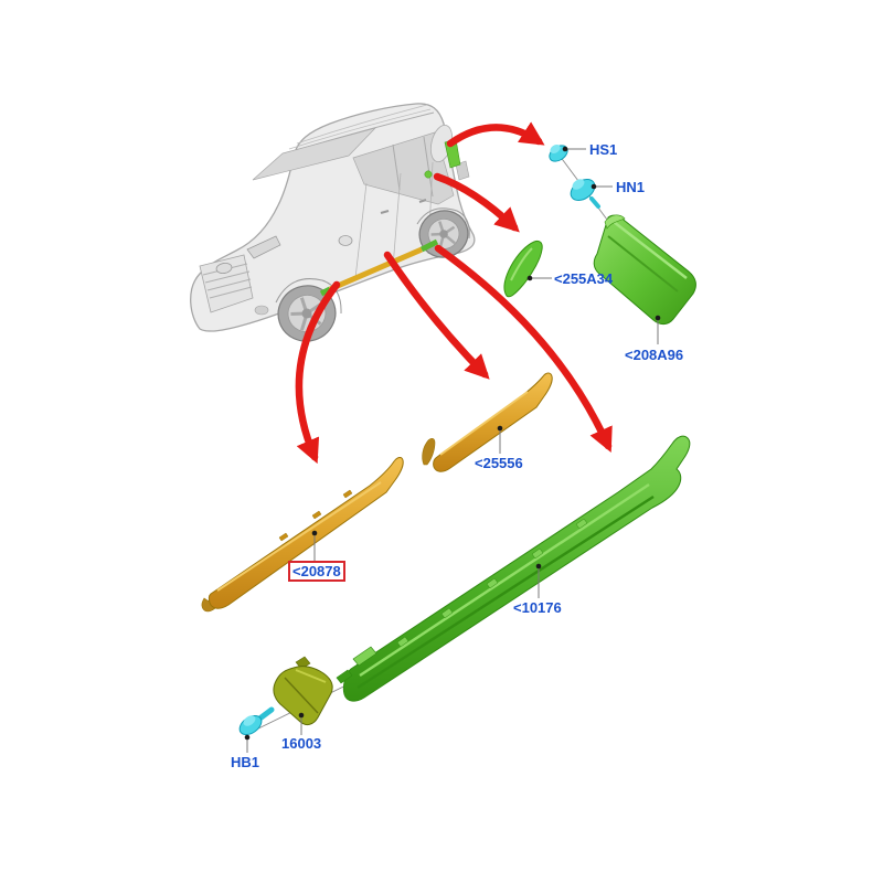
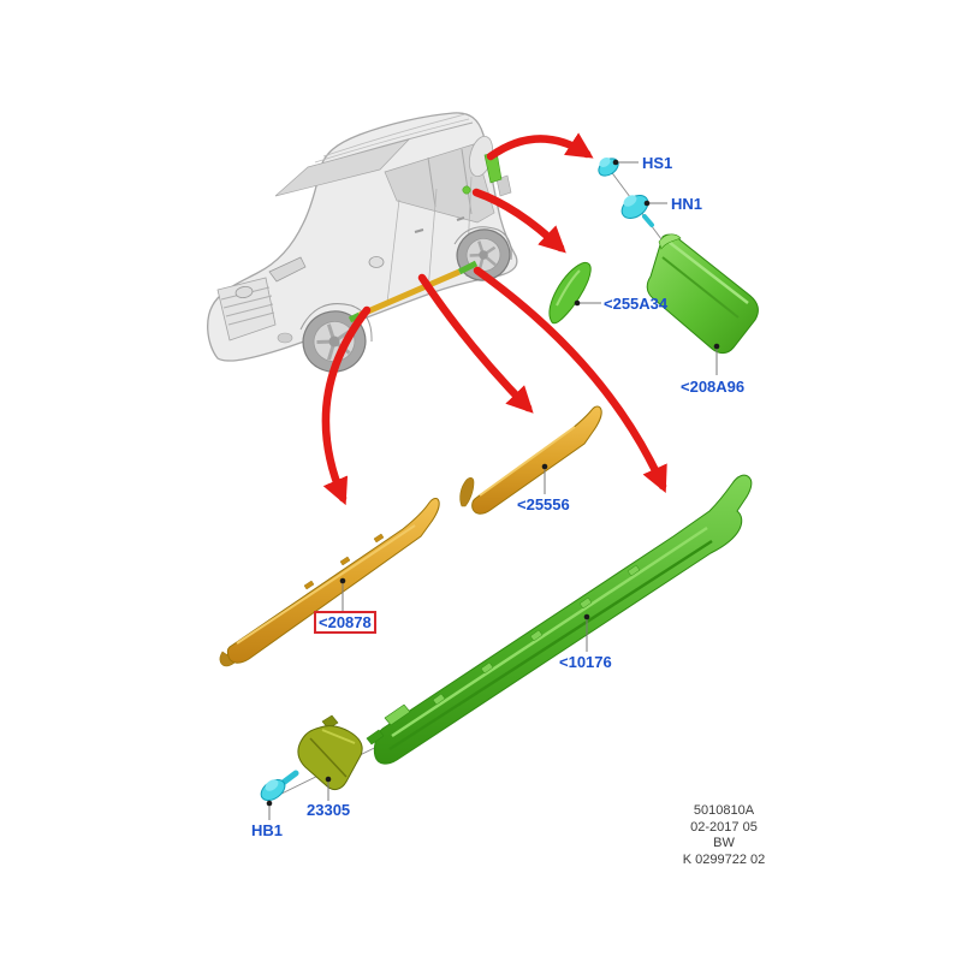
  HS1
  HN1
  <255A34
  <208A96
  <25556
  <20878
  <10176
- 16003
+ 23305
  HB1
+ 5010810A
+ 02-2017 05
+ BW
+ K 0299722 02
